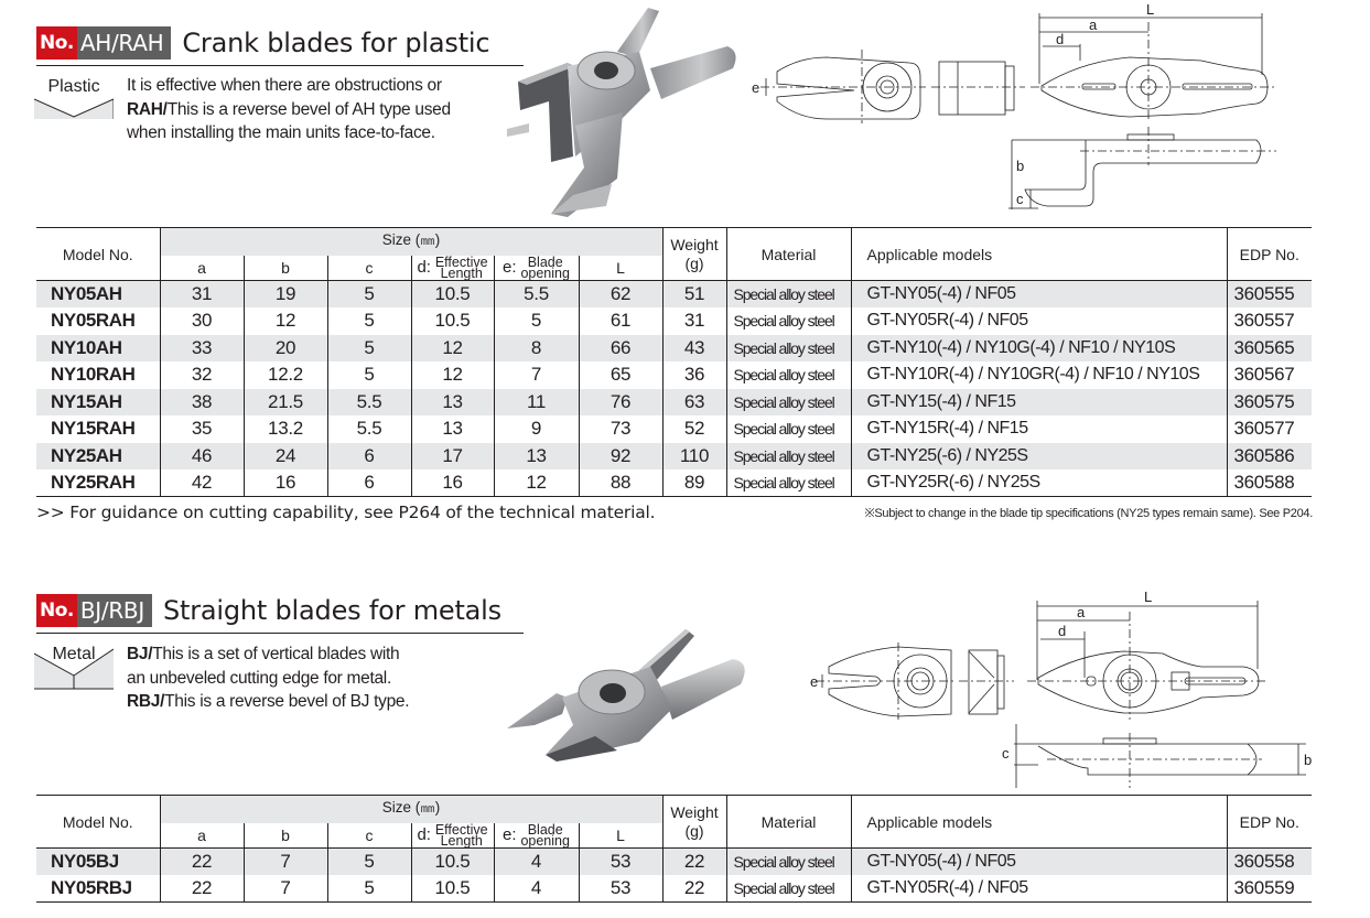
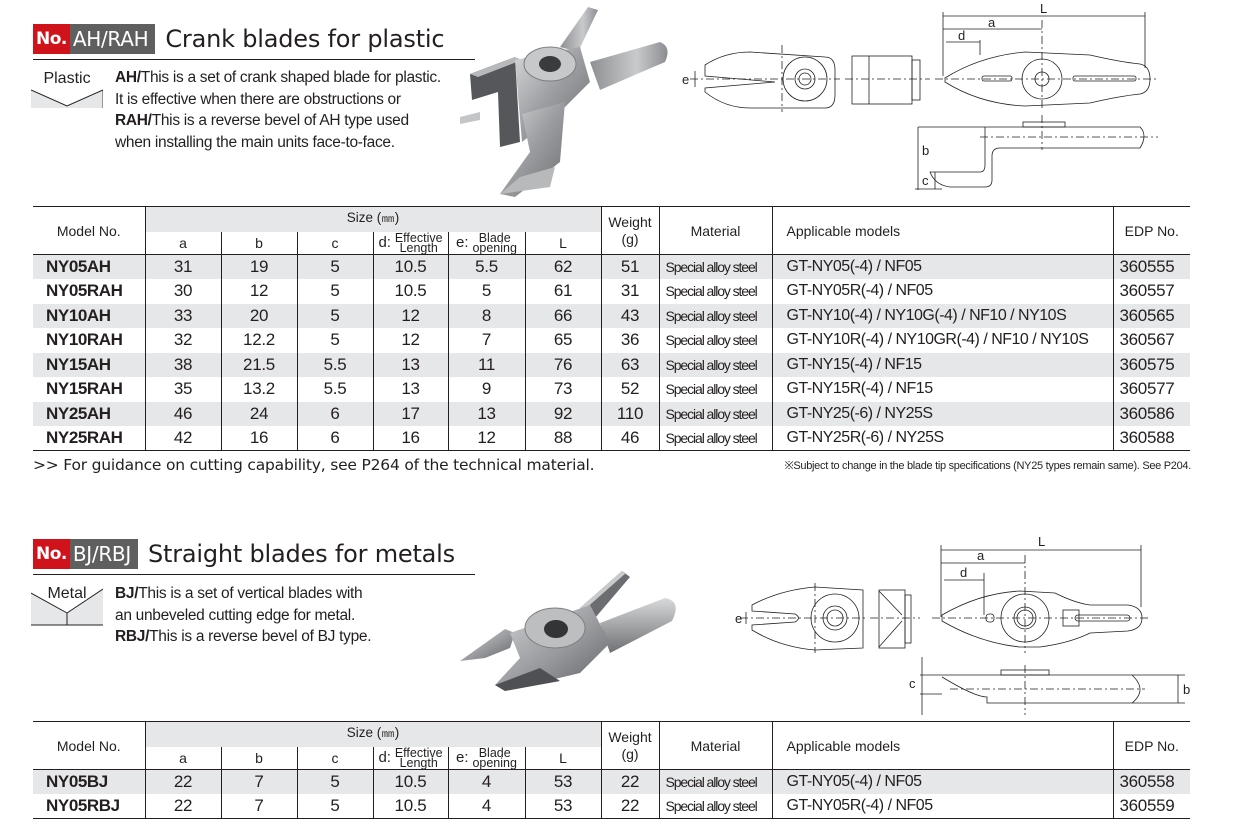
  No.
  AH/RAH
  Crank blades for plastic
  Plastic
+ AH/This is a set of crank shaped blade for plastic.
  It is effective when there are obstructions or
  RAH/This is a reverse bevel of AH type used
  when installing the main units face-to-face.
  e
  L
  a
  d
  b
  c
  Model No.	Size (㎜)	Weight(g)	Material	Applicable models	EDP No.
  a	b	c	d: EffectiveLength	e: Bladeopening	L
  NY05AH	31	19	5	10.5	5.5	62	51	Special alloy steel	GT-NY05(-4) / NF05	360555
  NY05RAH	30	12	5	10.5	5	61	31	Special alloy steel	GT-NY05R(-4) / NF05	360557
  NY10AH	33	20	5	12	8	66	43	Special alloy steel	GT-NY10(-4) / NY10G(-4) / NF10 / NY10S	360565
  NY10RAH	32	12.2	5	12	7	65	36	Special alloy steel	GT-NY10R(-4) / NY10GR(-4) / NF10 / NY10S	360567
  NY15AH	38	21.5	5.5	13	11	76	63	Special alloy steel	GT-NY15(-4) / NF15	360575
  NY15RAH	35	13.2	5.5	13	9	73	52	Special alloy steel	GT-NY15R(-4) / NF15	360577
  NY25AH	46	24	6	17	13	92	110	Special alloy steel	GT-NY25(-6) / NY25S	360586
- NY25RAH	42	16	6	16	12	88	89	Special alloy steel	GT-NY25R(-6) / NY25S	360588
+ NY25RAH	42	16	6	16	12	88	46	Special alloy steel	GT-NY25R(-6) / NY25S	360588
  >> For guidance on cutting capability, see P264 of the technical material.
  ※Subject to change in the blade tip specifications (NY25 types remain same). See P204.
  No.
  BJ/RBJ
  Straight blades for metals
  Metal
  BJ/This is a set of vertical blades with
  an unbeveled cutting edge for metal.
  RBJ/This is a reverse bevel of BJ type.
  e
  L
  a
  d
  c
  b
  Model No.	Size (㎜)	Weight(g)	Material	Applicable models	EDP No.
  a	b	c	d: EffectiveLength	e: Bladeopening	L
  NY05BJ	22	7	5	10.5	4	53	22	Special alloy steel	GT-NY05(-4) / NF05	360558
  NY05RBJ	22	7	5	10.5	4	53	22	Special alloy steel	GT-NY05R(-4) / NF05	360559
